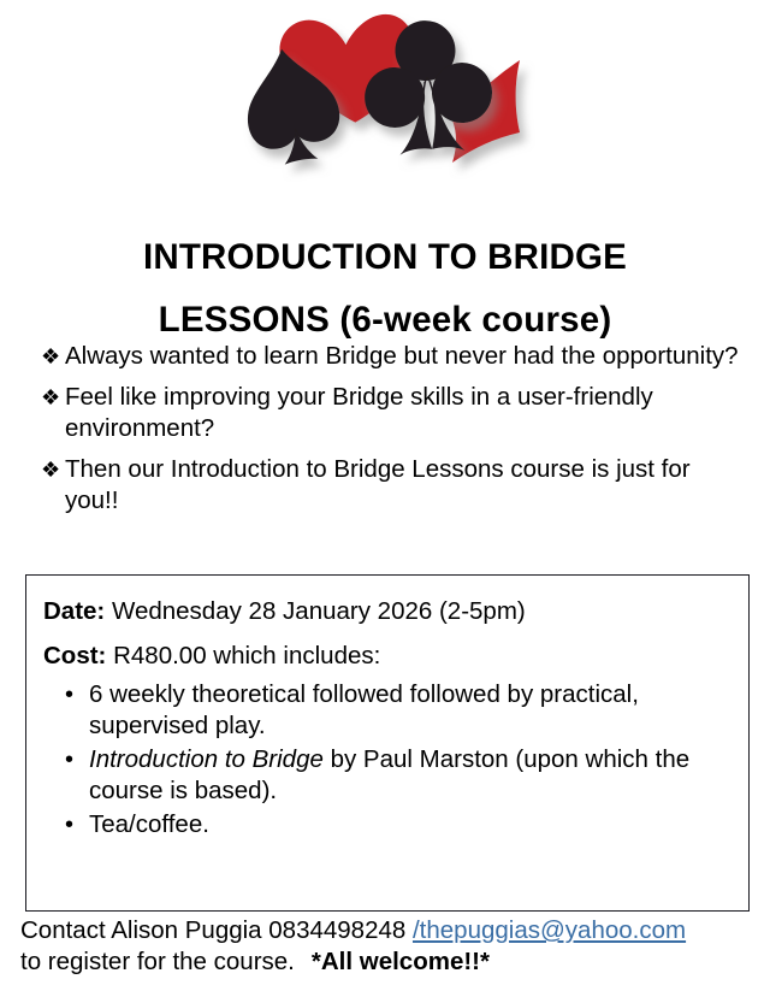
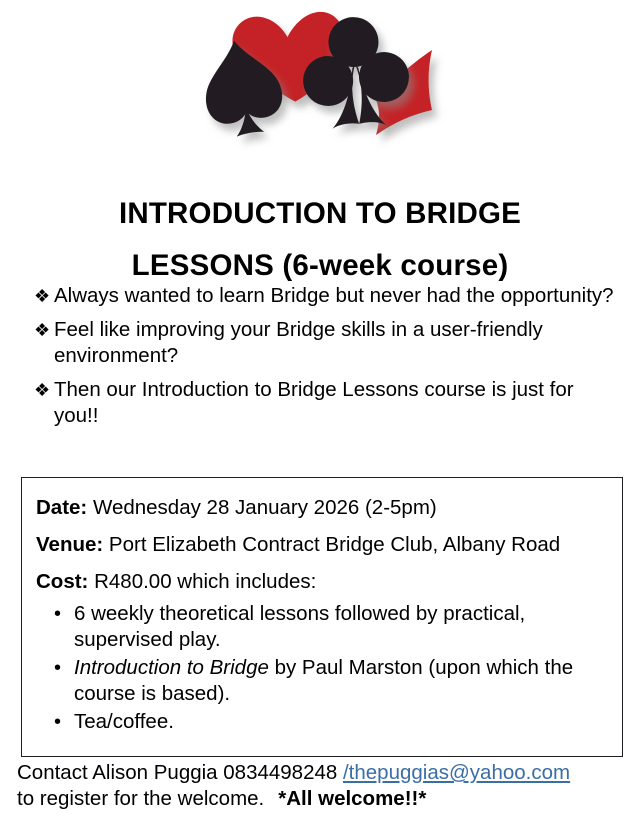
  INTRODUCTION TO BRIDGE
  LESSONS (6-week course)
  ❖
  Always wanted to learn Bridge but never had the opportunity?
  ❖
  Feel like improving your Bridge skills in a user-friendly environment?
  ❖
  Then our Introduction to Bridge Lessons course is just for you!!
  Date: Wednesday 28 January 2026 (2-5pm)
+ Venue: Port Elizabeth Contract Bridge Club, Albany Road
  Cost: R480.00 which includes:
  •
- 6 weekly theoretical followed followed by practical, supervised play.
+ 6 weekly theoretical lessons followed by practical, supervised play.
  •
  Introduction to Bridge by Paul Marston (upon which the course is based).
  •
  Tea/coffee.
  Contact Alison Puggia 0834498248 /thepuggias@yahoo.com
- to register for the course. *All welcome!!*
+ to register for the welcome. *All welcome!!*
